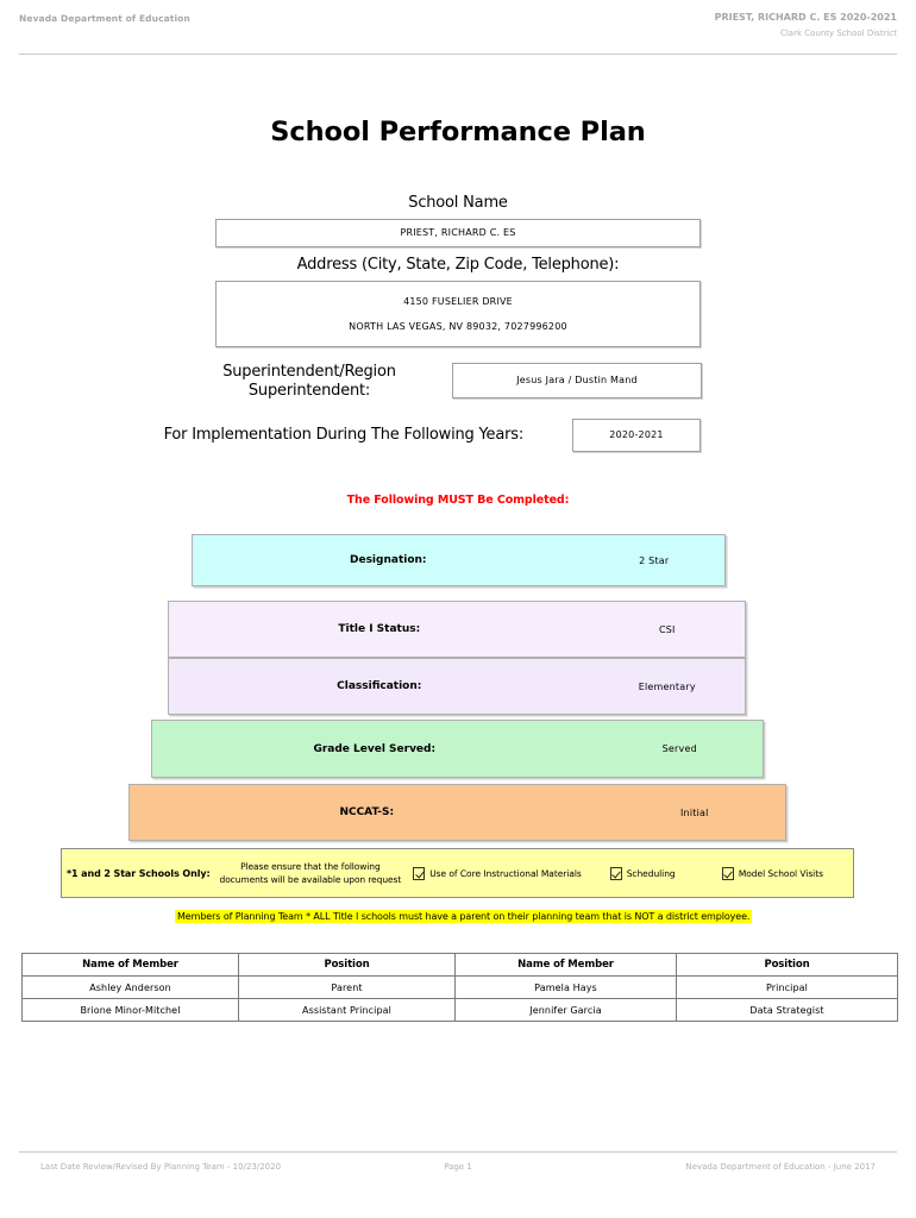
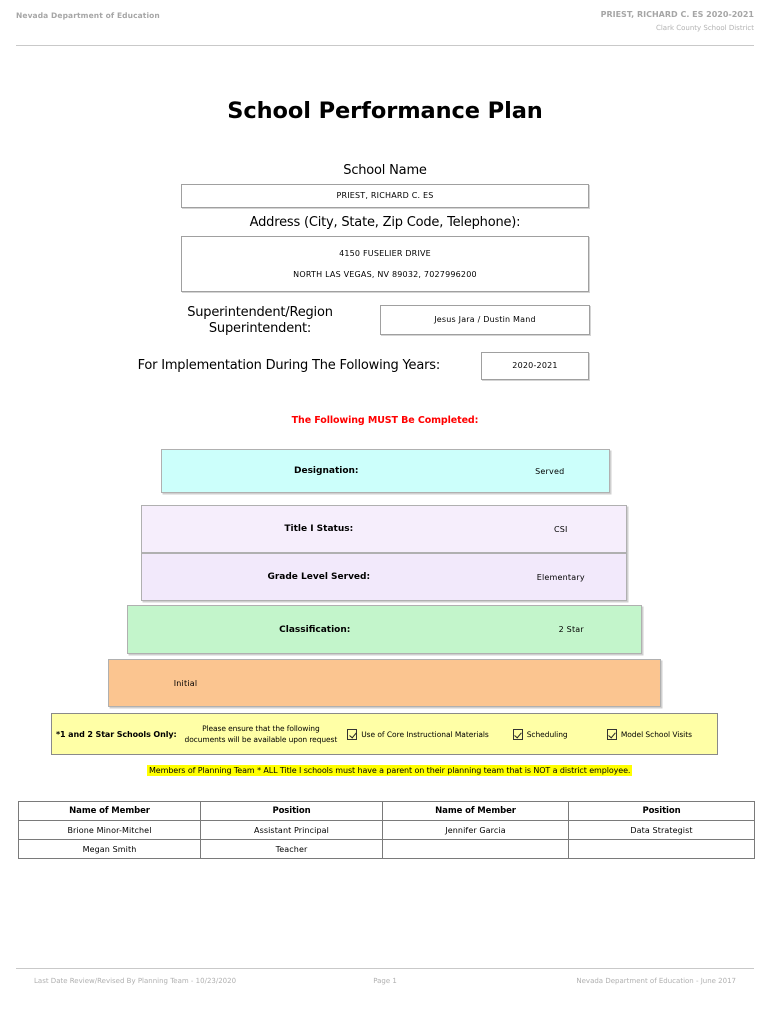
  Nevada Department of Education
  PRIEST, RICHARD C. ES 2020-2021
  Clark County School District
  School Performance Plan
  School Name
  PRIEST, RICHARD C. ES
  Address (City, State, Zip Code, Telephone):
  4150 FUSELIER DRIVE
  NORTH LAS VEGAS, NV 89032, 7027996200
  Superintendent/Region
  Superintendent:
  Jesus Jara / Dustin Mand
  For Implementation During The Following Years:
  2020-2021
  The Following MUST Be Completed:
  Designation:
- 2 Star
+ Served
  Title I Status:
  CSI
- Classification:
+ Grade Level Served:
  Elementary
- Grade Level Served:
+ Classification:
- Served
+ 2 Star
- NCCAT-S:
  Initial
  *1 and 2 Star Schools Only:
  Please ensure that the following
  documents will be available upon request
  Use of Core Instructional Materials
  Scheduling
  Model School Visits
  Members of Planning Team * ALL Title I schools must have a parent on their planning team that is NOT a district employee.
  Name of Member	Position	Name of Member	Position
- Ashley Anderson	Parent	Pamela Hays	Principal
  Brione Minor-Mitchel	Assistant Principal	Jennifer Garcia	Data Strategist
+ Megan Smith	Teacher
  Last Date Review/Revised By Planning Team - 10/23/2020
  Page 1
  Nevada Department of Education - June 2017
